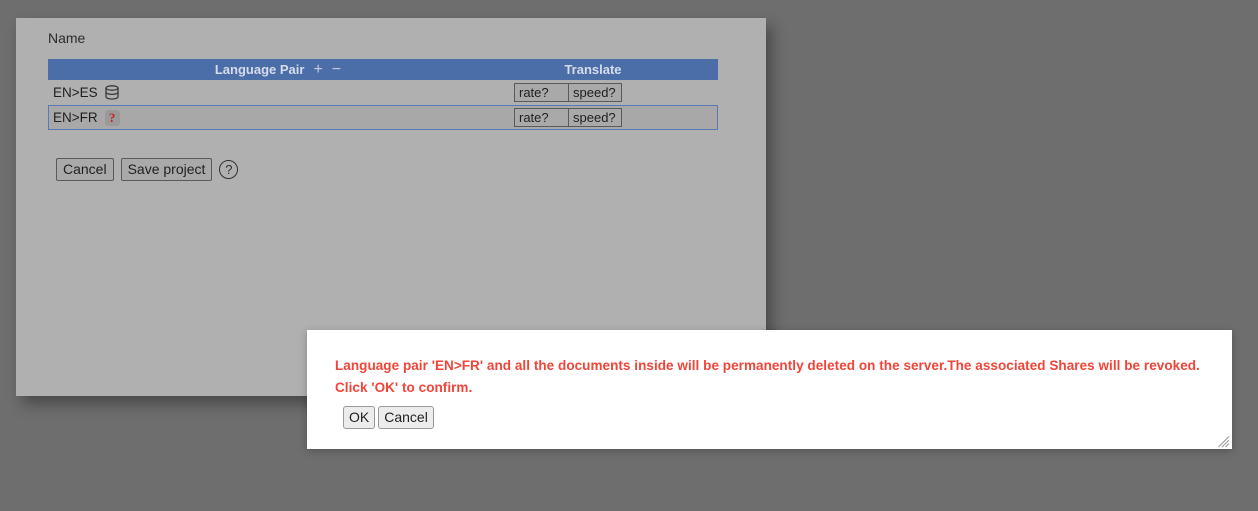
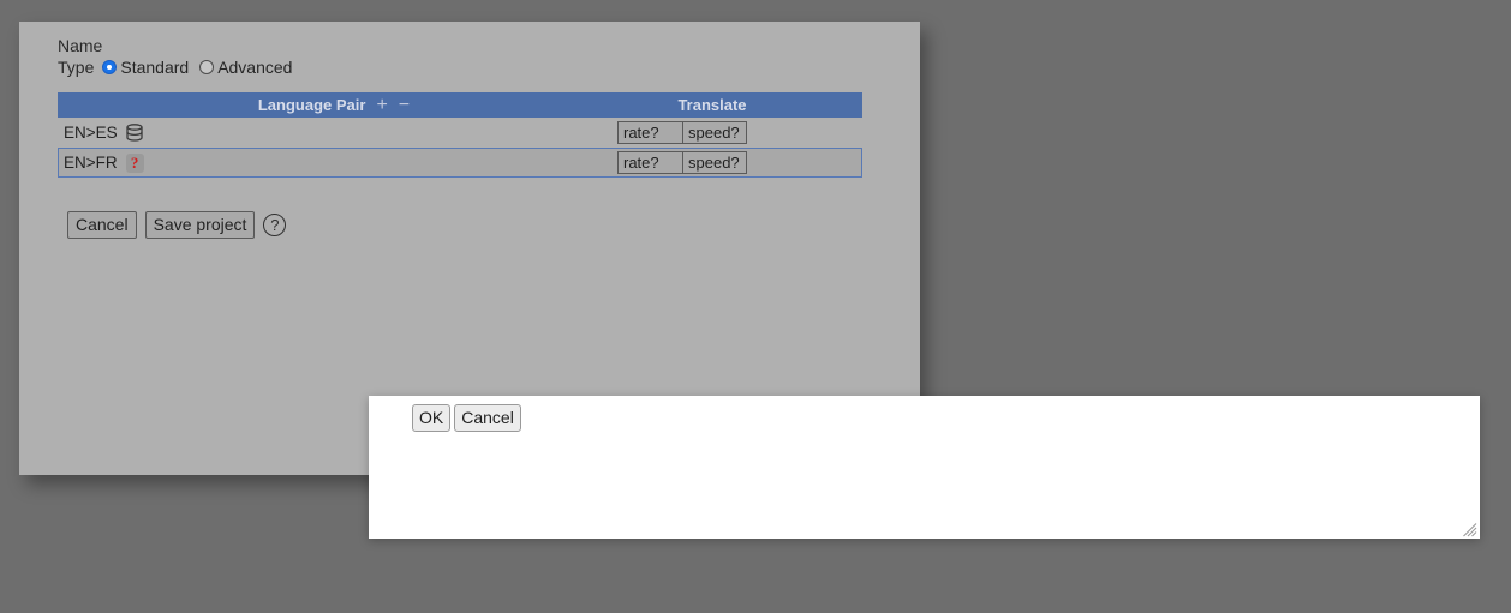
  Name
+ Type
+ Standard
+ Advanced
  Language Pair
  +
  −
  Translate
  EN>ES
  rate?
  speed?
  EN>FR
  ?
  rate?
  speed?
  Cancel
  Save project
  ?
- Language pair 'EN>FR' and all the documents inside will be permanently deleted on the server.The associated Shares will be revoked.
- Click 'OK' to confirm.
  OK
  Cancel
